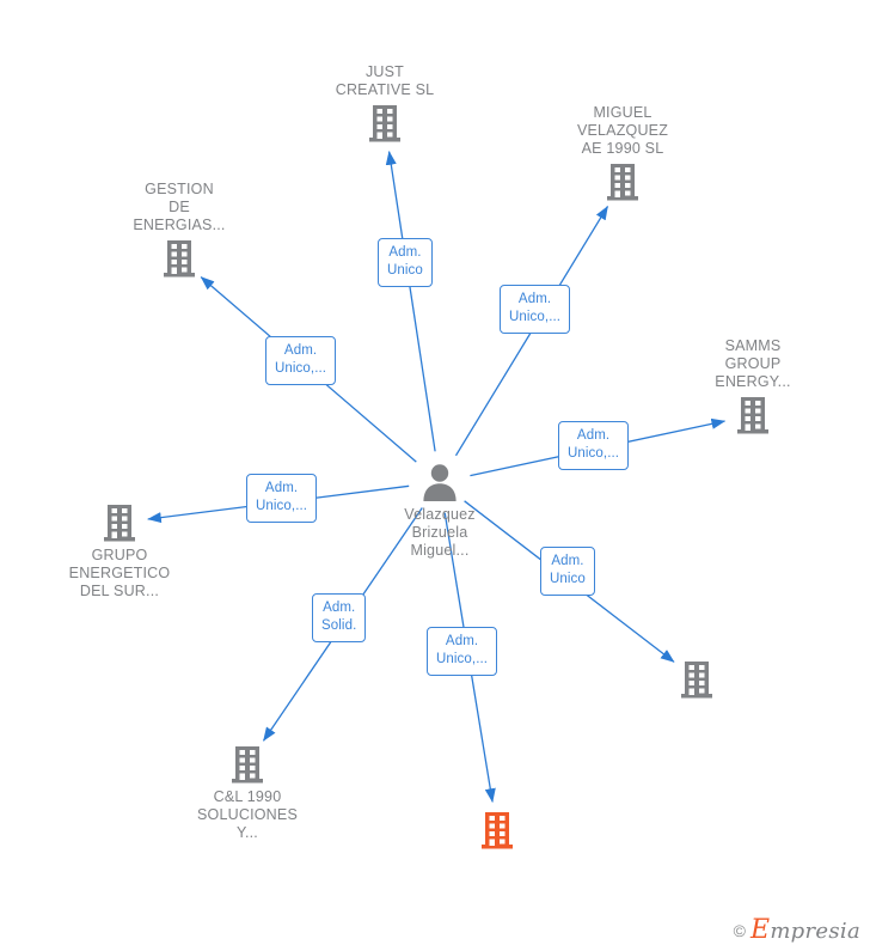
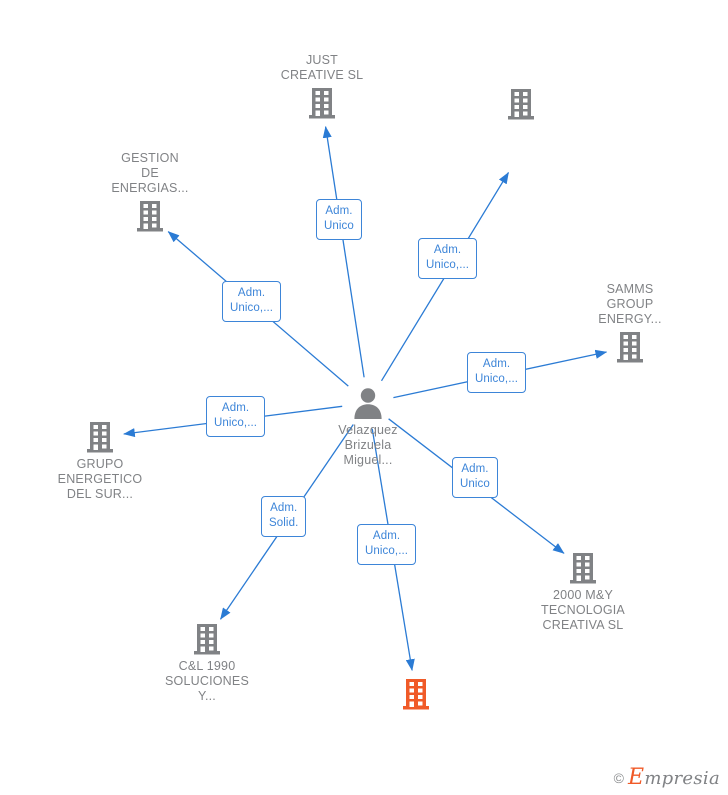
  Velazquez
  Brizuela
  Miguel...
  JUST
  CREATIVE SL
- MIGUEL
- VELAZQUEZ
- AE 1990 SL
  GESTION
  DE
  ENERGIAS...
  SAMMS
  GROUP
  ENERGY...
  GRUPO
  ENERGETICO
  DEL SUR...
+ 2000 M&Y
+ TECNOLOGIA
+ CREATIVA SL
  C&L 1990
  SOLUCIONES
  Y...
  Adm.
  Unico
  Adm.
  Unico,...
  Adm.
  Unico,...
  Adm.
  Unico,...
  Adm.
  Unico,...
  Adm.
  Unico
  Adm.
  Solid.
  Adm.
  Unico,...
  ©
  Empresia
